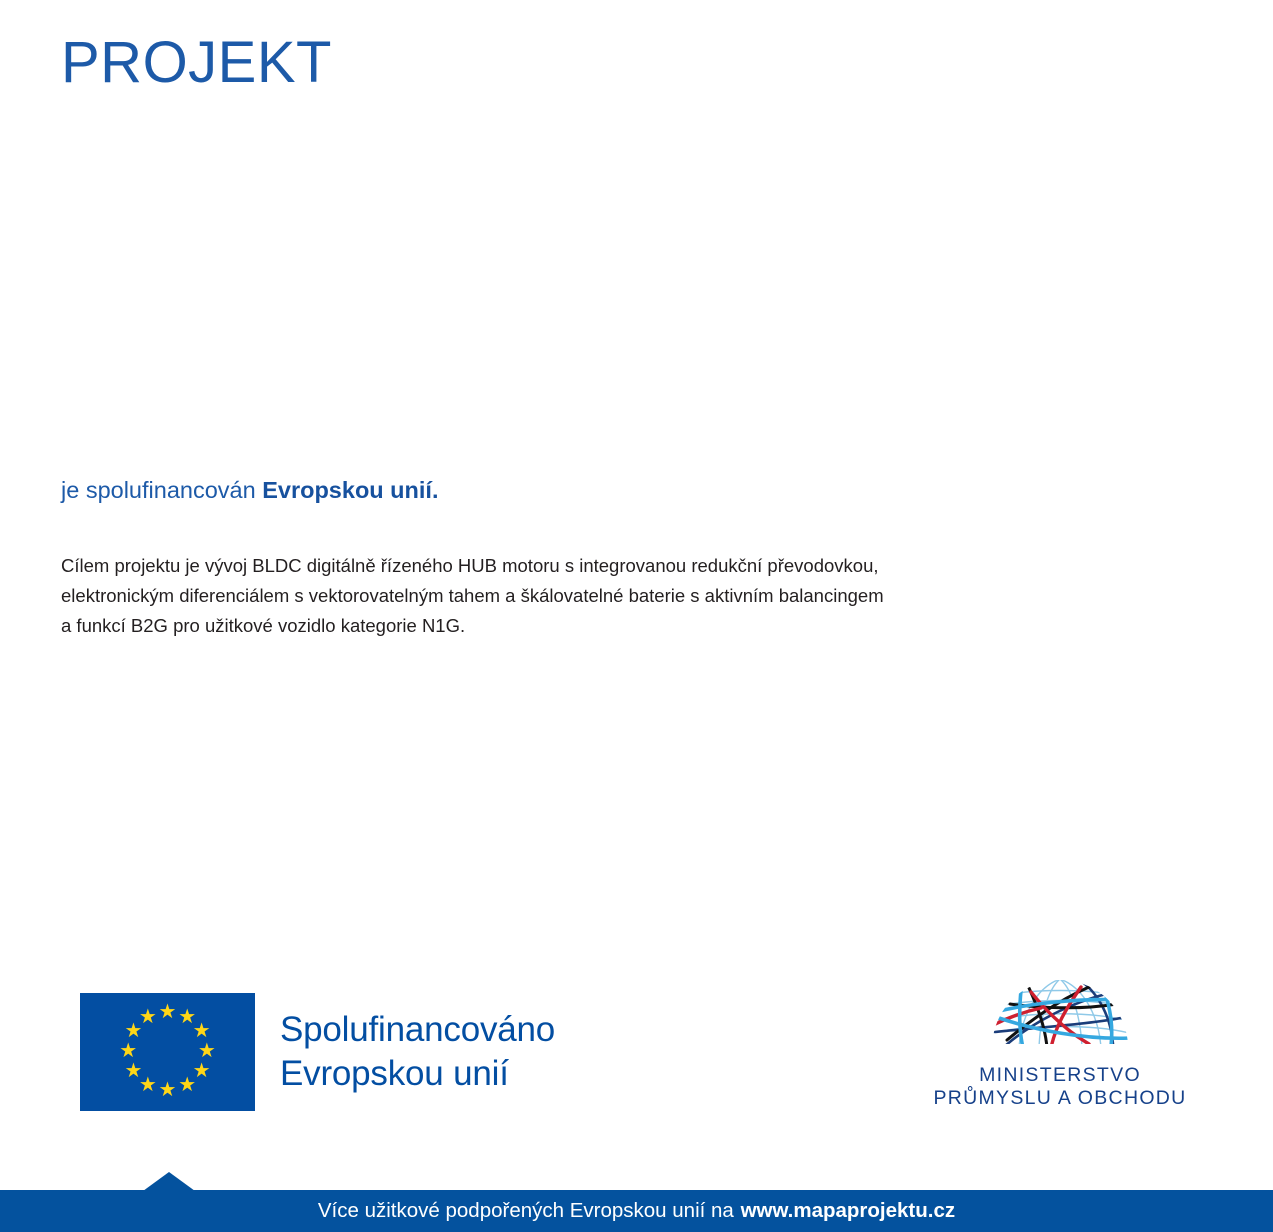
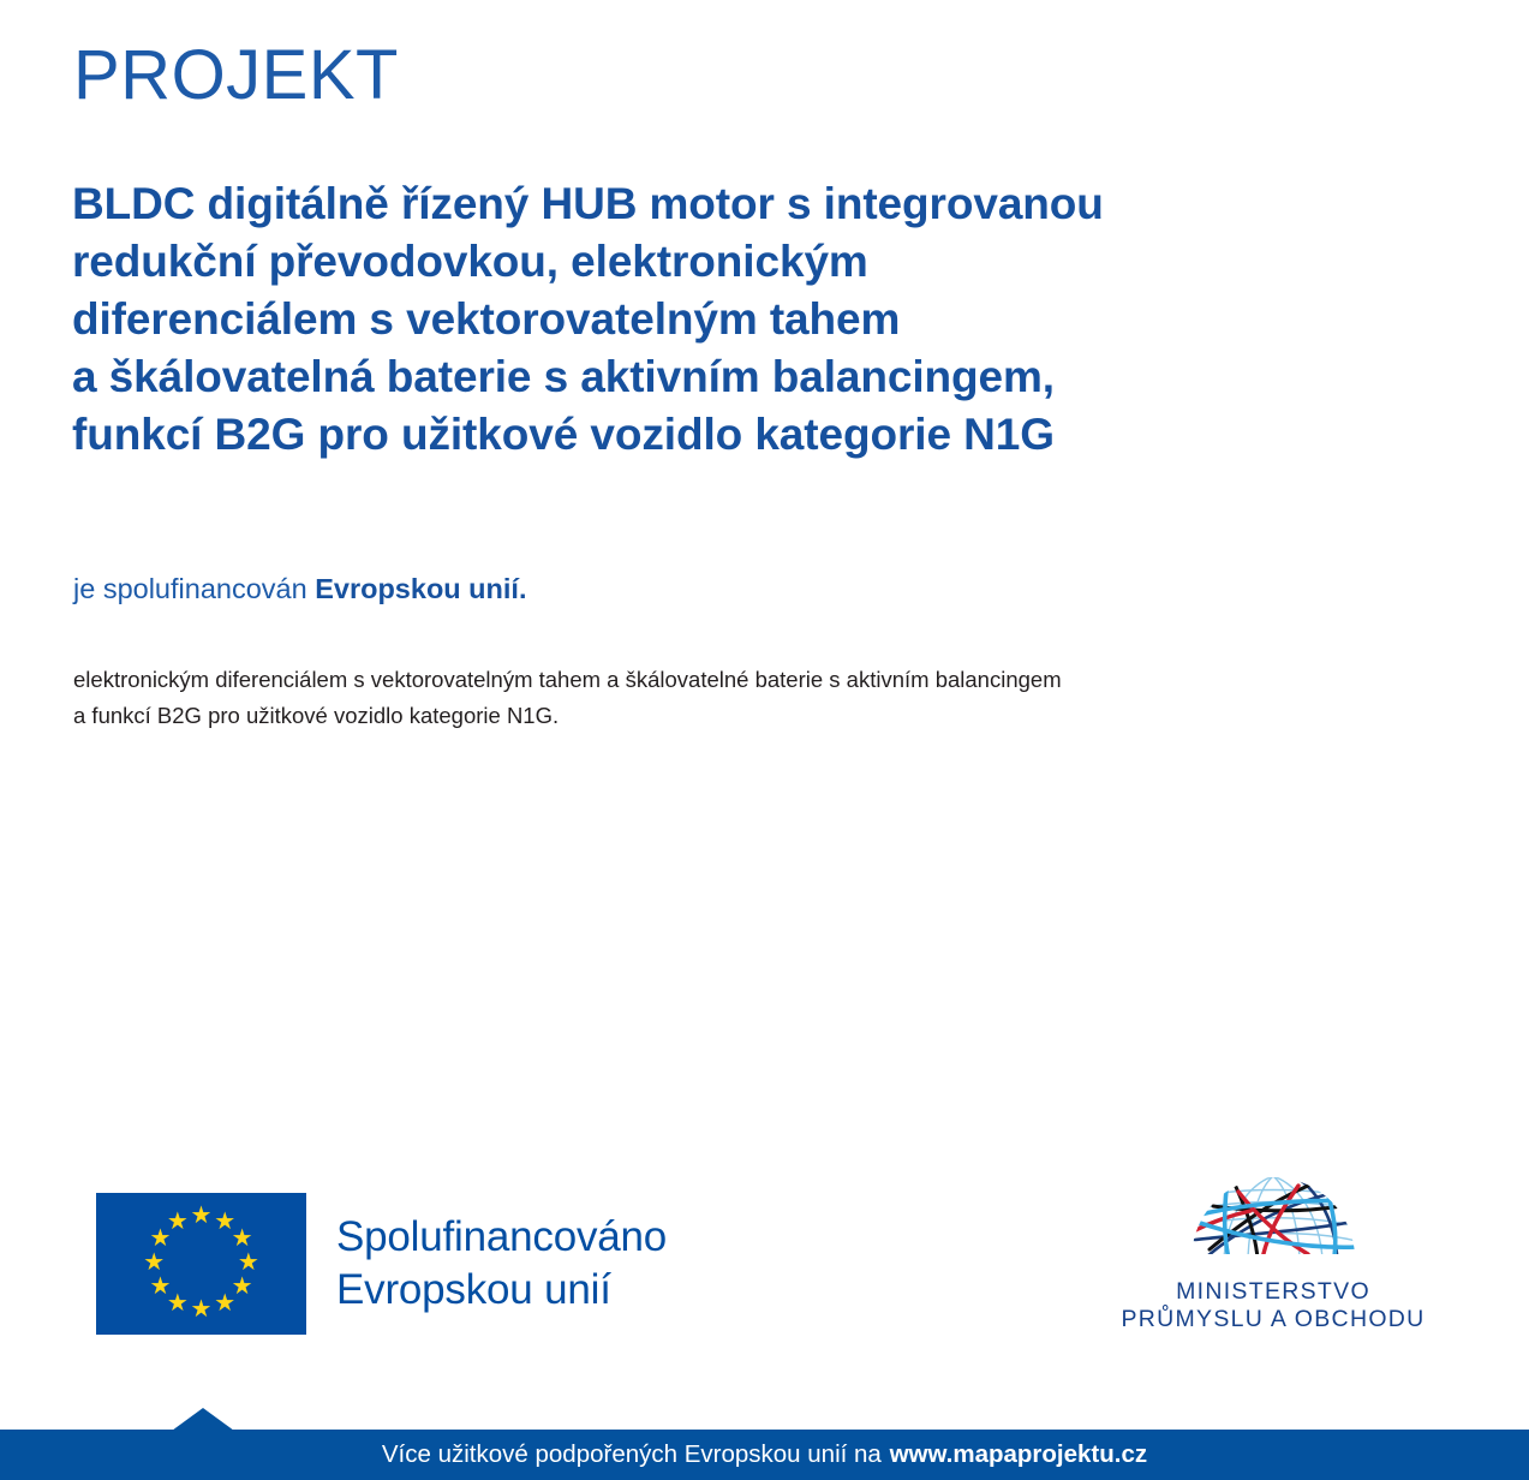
  PROJEKT
+ BLDC digitálně řízený HUB motor s integrovanou
+ redukční převodovkou, elektronickým
+ diferenciálem s vektorovatelným tahem
+ a škálovatelná baterie s aktivním balancingem,
+ funkcí B2G pro užitkové vozidlo kategorie N1G
  je spolufinancován Evropskou unií.
- Cílem projektu je vývoj BLDC digitálně řízeného HUB motoru s integrovanou redukční převodovkou,
  elektronickým diferenciálem s vektorovatelným tahem a škálovatelné baterie s aktivním balancingem
  a funkcí B2G pro užitkové vozidlo kategorie N1G.
  ★
  ★
  ★
  ★
  ★
  ★
  ★
  ★
  ★
  ★
  ★
  ★
  Spolufinancováno
  Evropskou unií
  MINISTERSTVO
  PRŮMYSLU A OBCHODU
  Více užitkové podpořených Evropskou unií na
  www.mapaprojektu.cz
